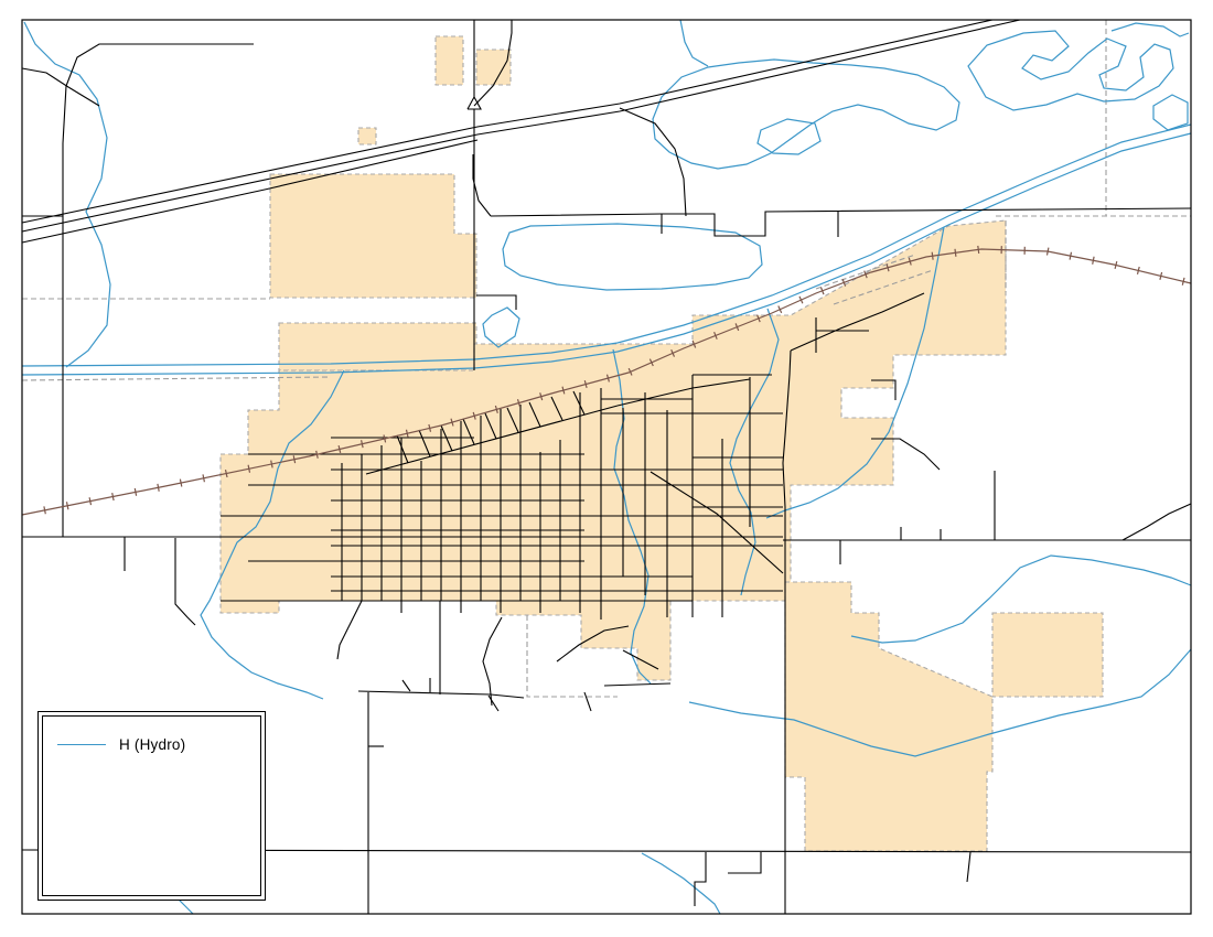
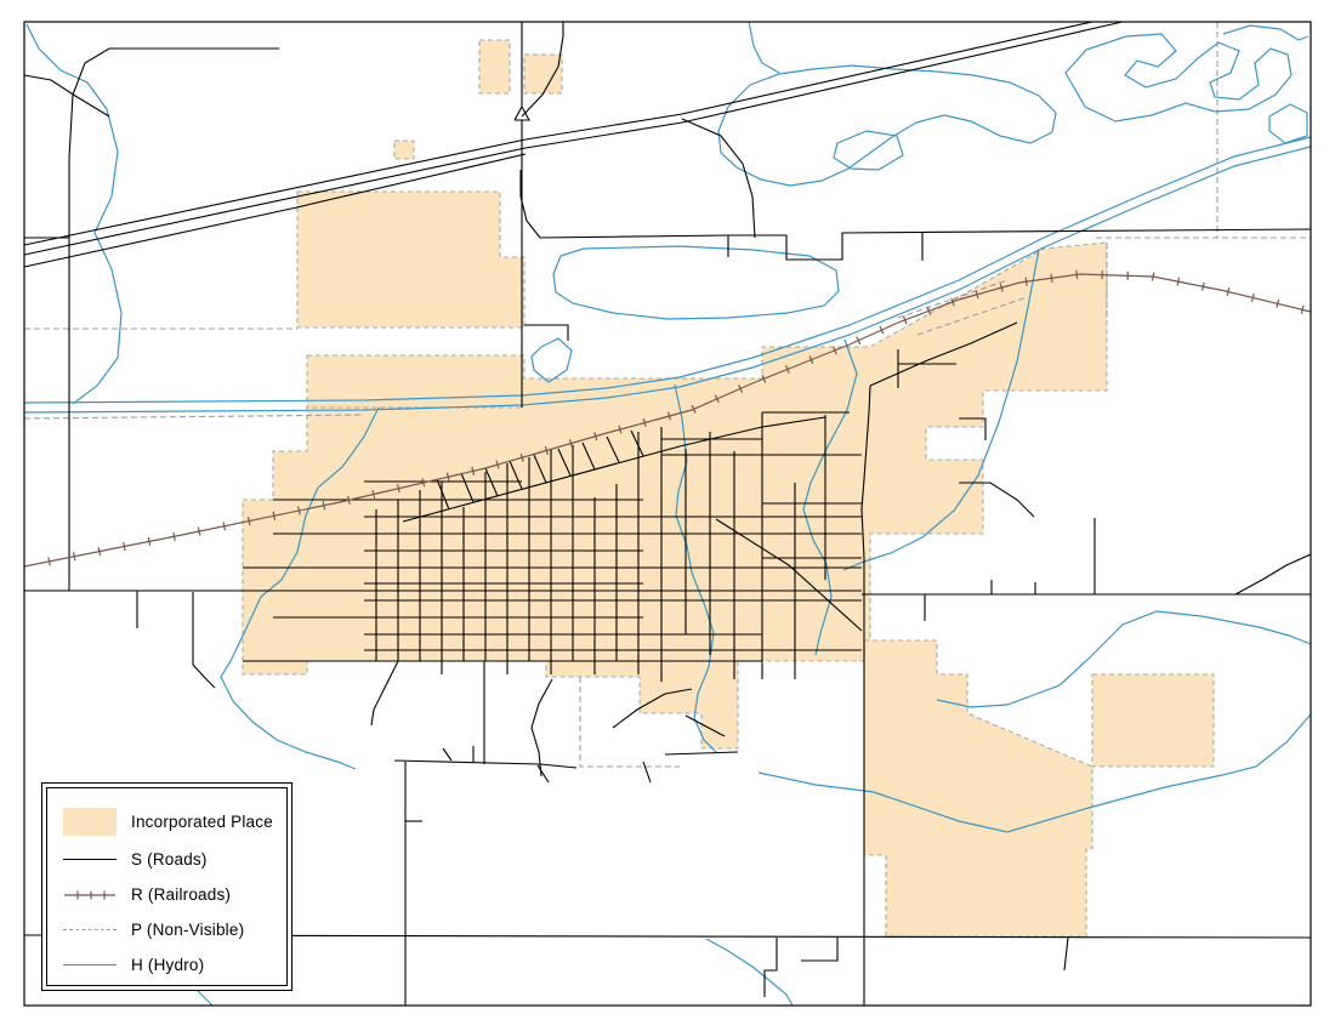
+ Incorporated Place
+ S (Roads)
+ R (Railroads)
+ P (Non-Visible)
  H (Hydro)
